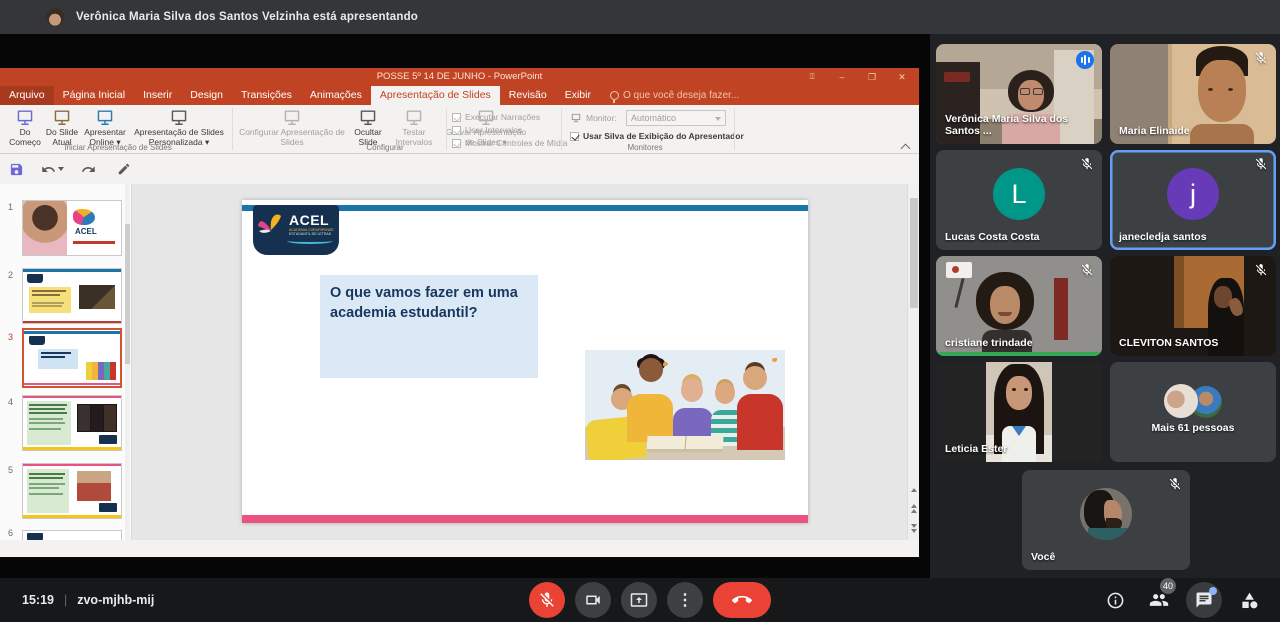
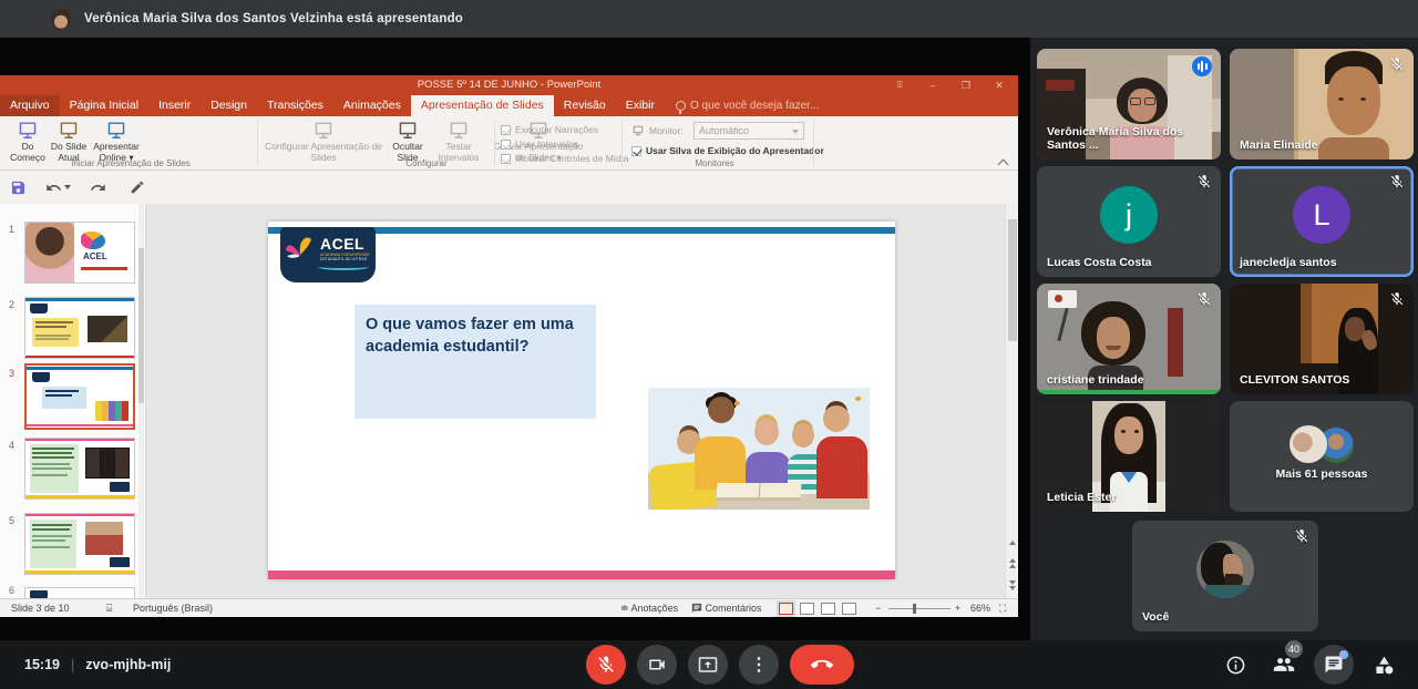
  Verônica Maria Silva dos Santos Velzinha está apresentando
  POSSE 5º 14 DE JUNHO - PowerPoint
  ⍐
  –
  ❐
  ✕
  Arquivo
  Página Inicial
  Inserir
  Design
  Transições
  Animações
  Apresentação de Slides
  Revisão
  Exibir
  O que você deseja fazer...
  Do Começo
  Do Slide Atual
  Apresentar Online ▾
- Apresentação de Slides Personalizada ▾
  Iniciar Apresentação de Slides
  Configurar Apresentação de Slides
  Ocultar Slide
  Testar Intervalos
  Gvar Apresentação de Slides ▾
  Configurar
  Executar Narrações
  Usar Intervalos
  Mostrar Controles de Mída
  Monitor:
  Automático
  Usar Silva de Exibição do Apresentador
  Monitores
  1
  ACEL
  2
  3
  4
  5
  6
  ACEL
  O que vamos fazer em uma academia estudantil?
+ Slide 3 de 10
+ ⌸
+ Português (Brasil)
+ ≐ Anotações
+ Comentários
+ −
+ +
+ 66%
+ ⛶
  Verônica Maria Silva dos Santos ...
  Maria Elinaide
- L
+ j
  Lucas Costa Costa
- j
+ L
  janecledja santos
  cristiane trindade
  CLEVITON SANTOS
  Leticia Ester
  Mais 61 pessoas
  Você
  15:19
  |
  zvo-mjhb-mij
  ⋮
  40
